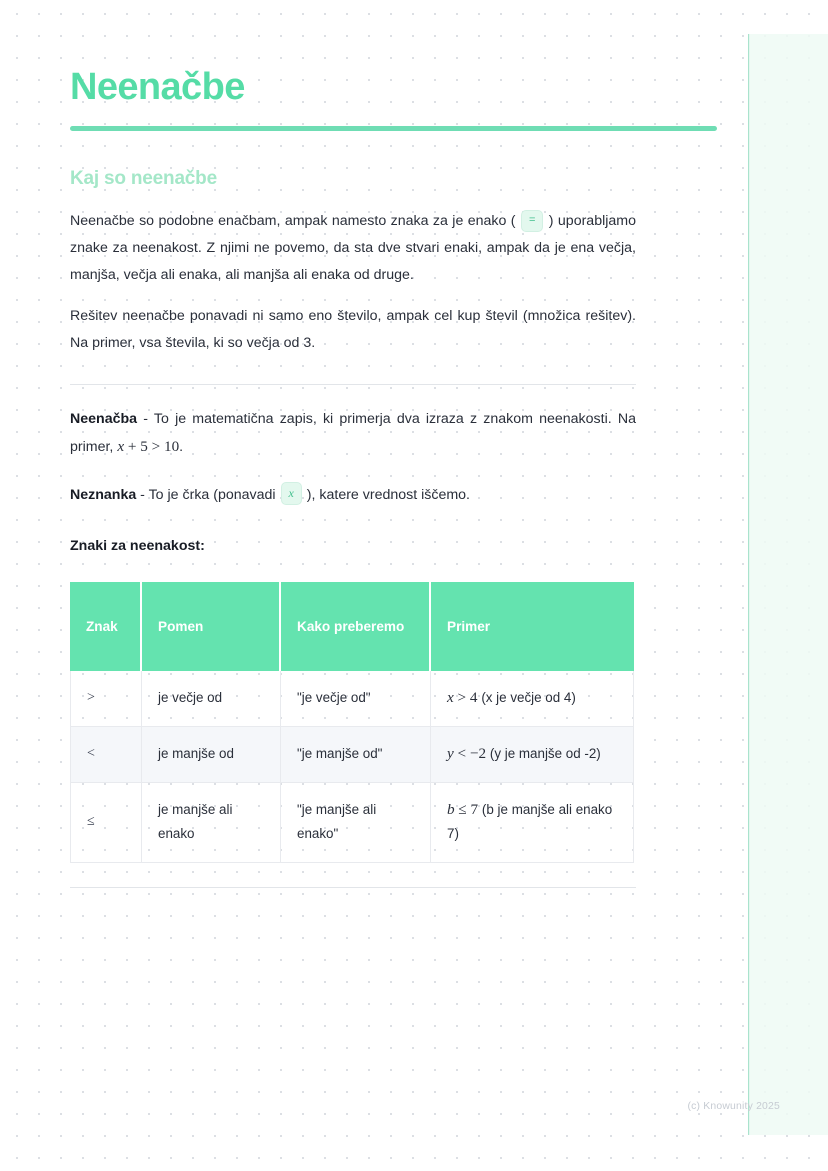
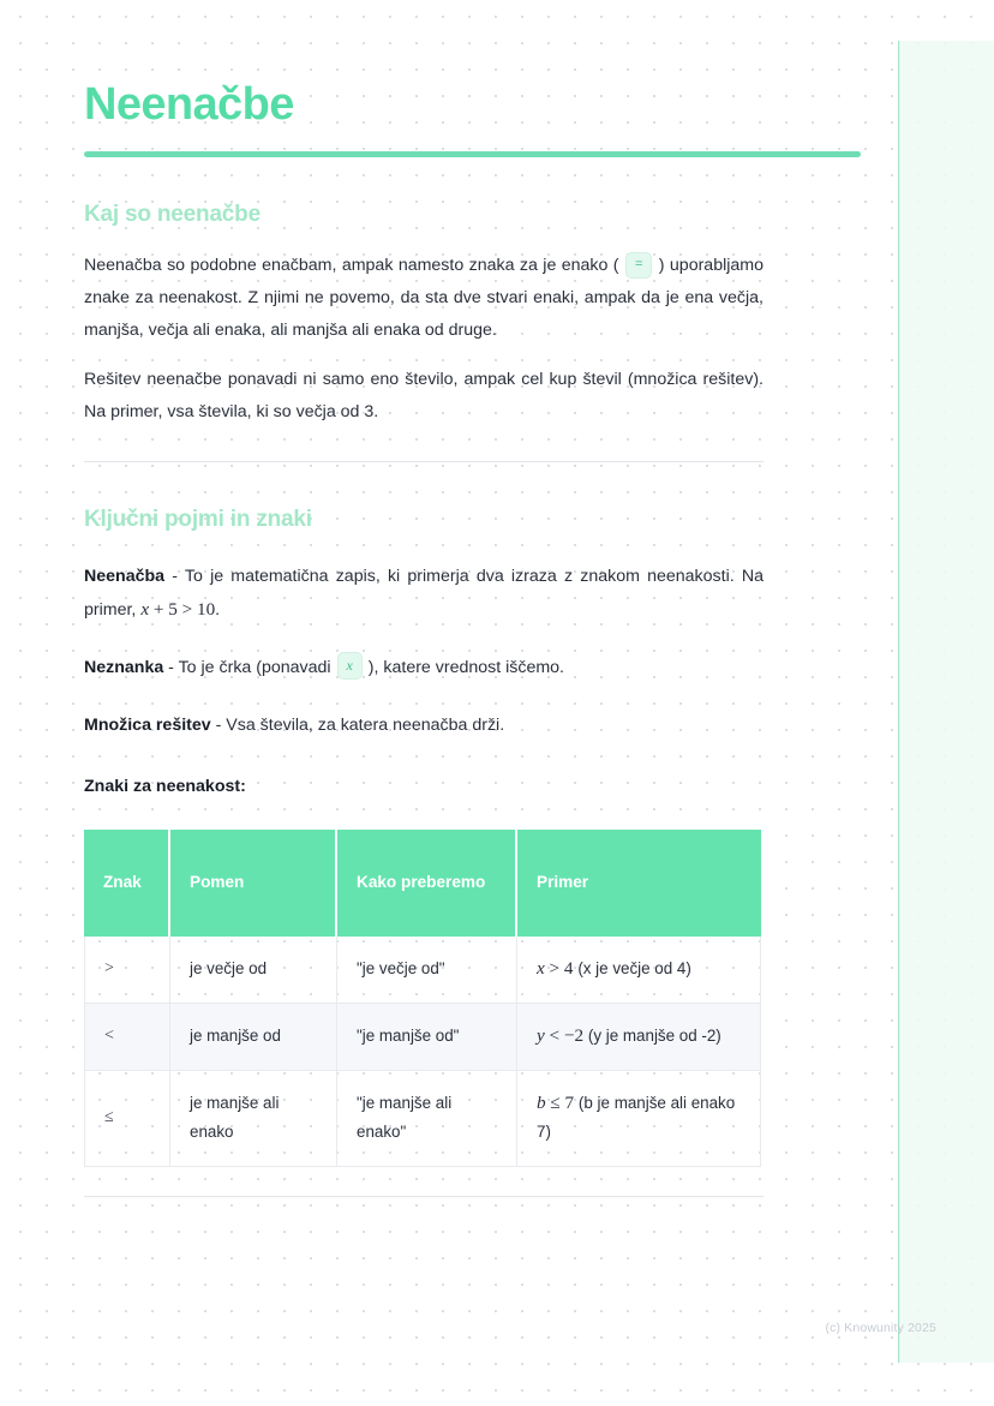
  Neenačbe
  Kaj so neenačbe
- Neenačbe so podobne enačbam, ampak namesto znaka za je enako ( = ) uporabljamo znake za neenakost. Z njimi ne povemo, da sta dve stvari enaki, ampak da je ena večja, manjša, večja ali enaka, ali manjša ali enaka od druge.
+ Neenačba so podobne enačbam, ampak namesto znaka za je enako ( = ) uporabljamo znake za neenakost. Z njimi ne povemo, da sta dve stvari enaki, ampak da je ena večja, manjša, večja ali enaka, ali manjša ali enaka od druge.
  Rešitev neenačbe ponavadi ni samo eno število, ampak cel kup števil (množica rešitev). Na primer, vsa števila, ki so večja od 3.
+ Ključni pojmi in znaki
  Neenačba - To je matematična zapis, ki primerja dva izraza z znakom neenakosti. Na primer, x + 5 > 10.
  Neznanka - To je črka (ponavadi x ), katere vrednost iščemo.
+ Množica rešitev - Vsa števila, za katera neenačba drži.
  Znaki za neenakost:
  Znak	Pomen	Kako preberemo	Primer
  >	je večje od	"je večje od"	x > 4 (x je večje od 4)
  <	je manjše od	"je manjše od"	y < −2 (y je manjše od -2)
  ≤	je manjše ali enako	"je manjše ali enako"	b ≤ 7 (b je manjše ali enako 7)
  (c) Knowunity 2025
